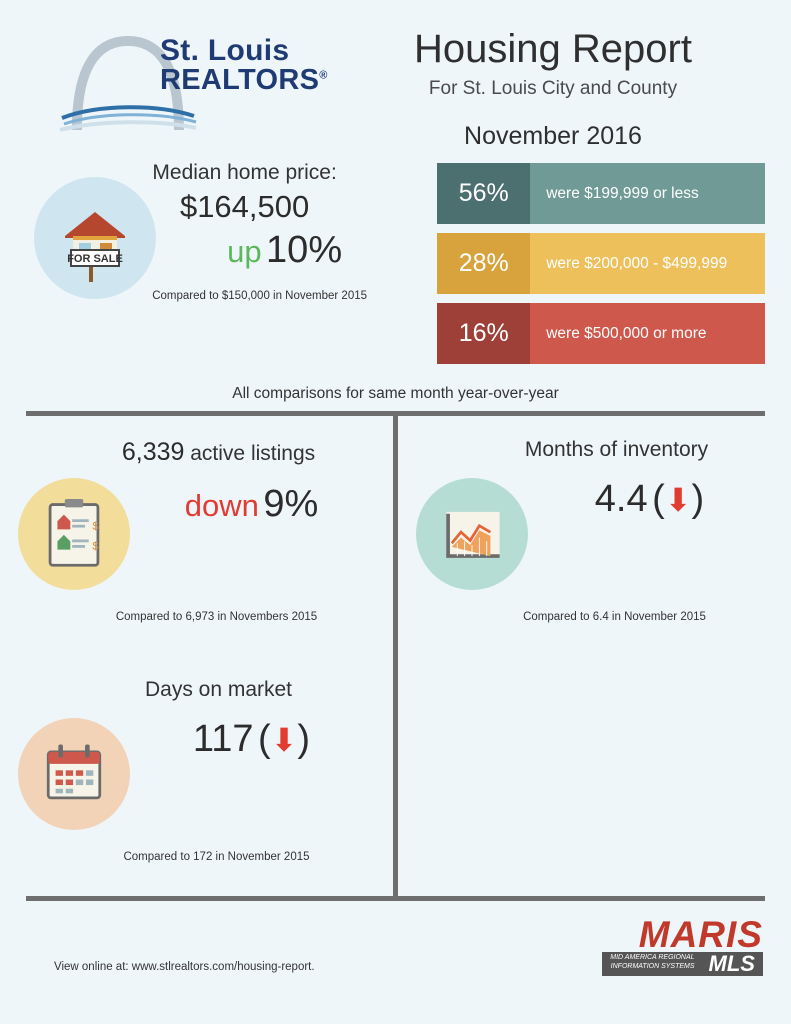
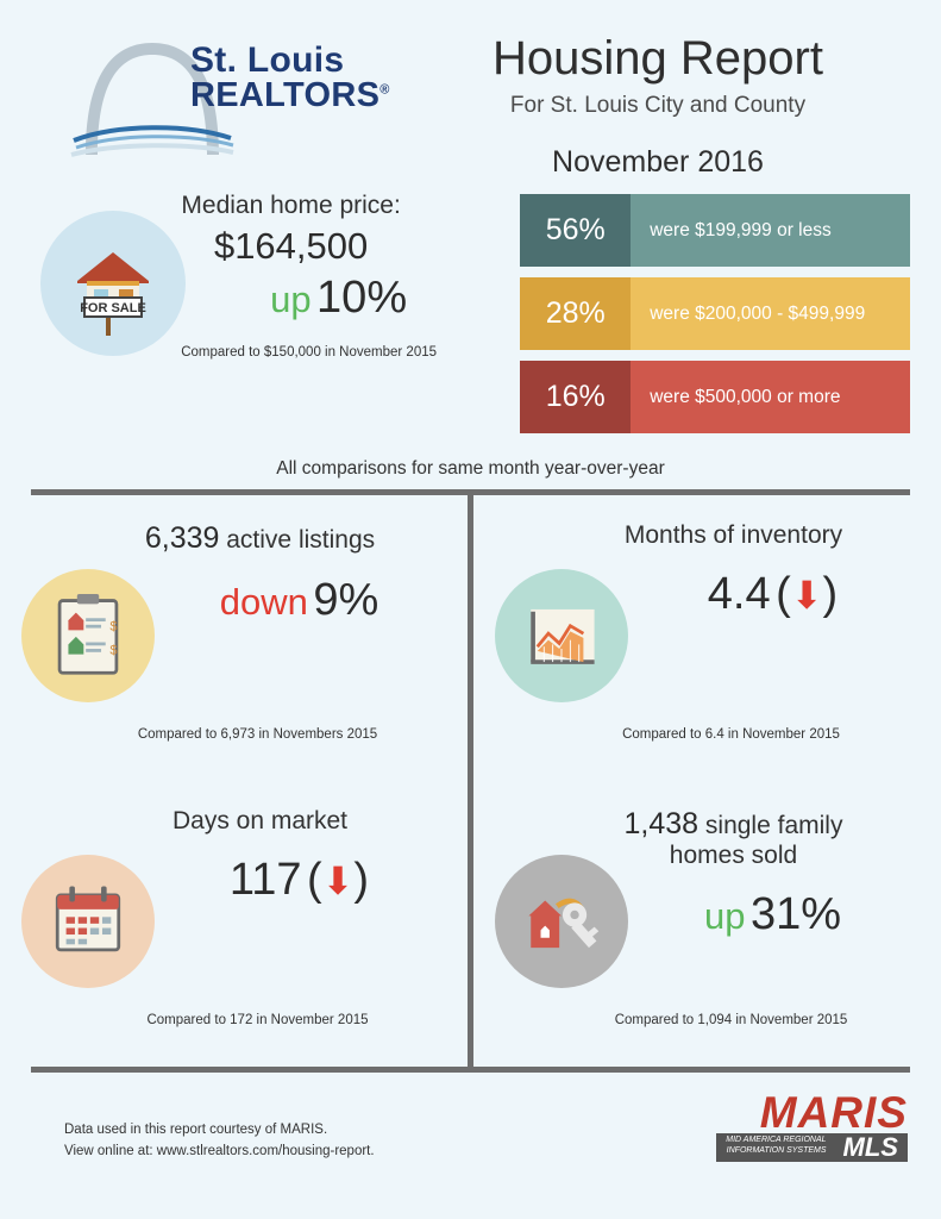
  St. Louis
  REALTORS®
  Housing Report
  For St. Louis City and County
  November 2016
  FOR SALE
  Median home price:
  $164,500
  up 10%
  Compared to $150,000 in November 2015
  56%
  were $199,999 or less
  28%
  were $200,000 - $499,999
  16%
  were $500,000 or more
  All comparisons for same month year-over-year
  $
  $
  6,339 active listings
  down 9%
  Compared to 6,973 in Novembers 2015
  Months of inventory
  4.4 (⬇)
  Compared to 6.4 in November 2015
  Days on market
  117 (⬇)
  Compared to 172 in November 2015
+ 1,438 single family
+ homes sold
+ up 31%
+ Compared to 1,094 in November 2015
+ Data used in this report courtesy of MARIS.
  View online at: www.stlrealtors.com/housing-report.
  MARIS
  MLS
